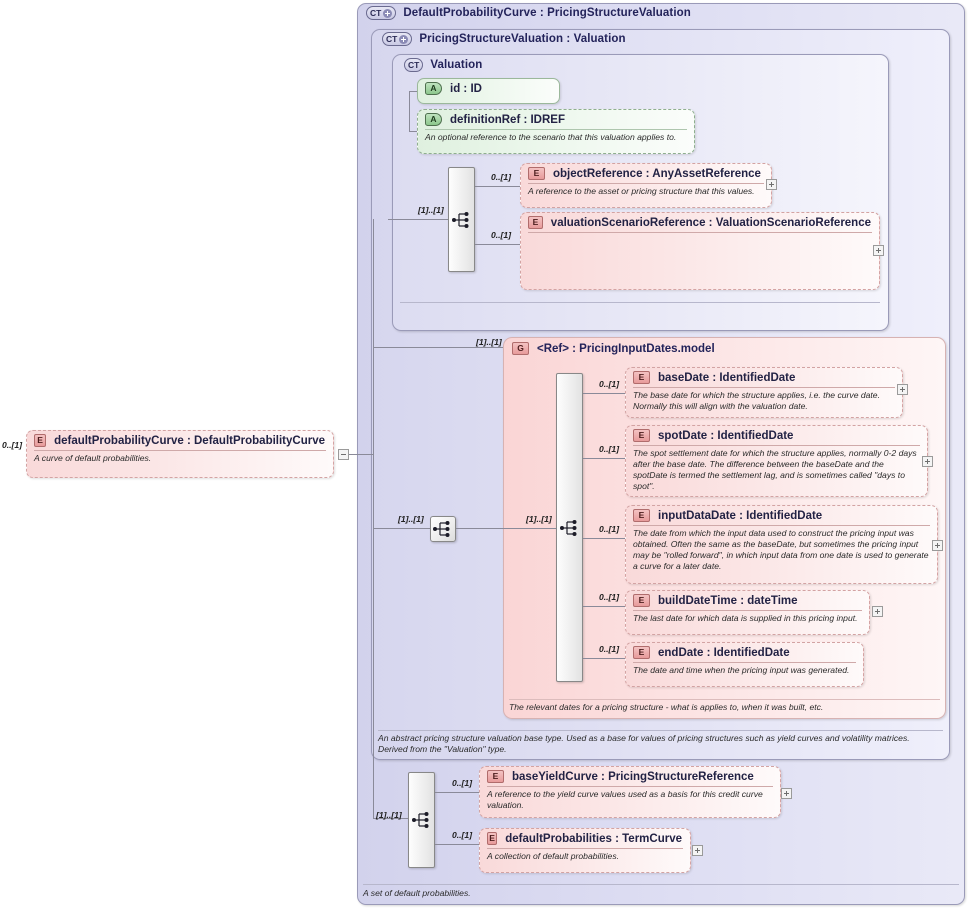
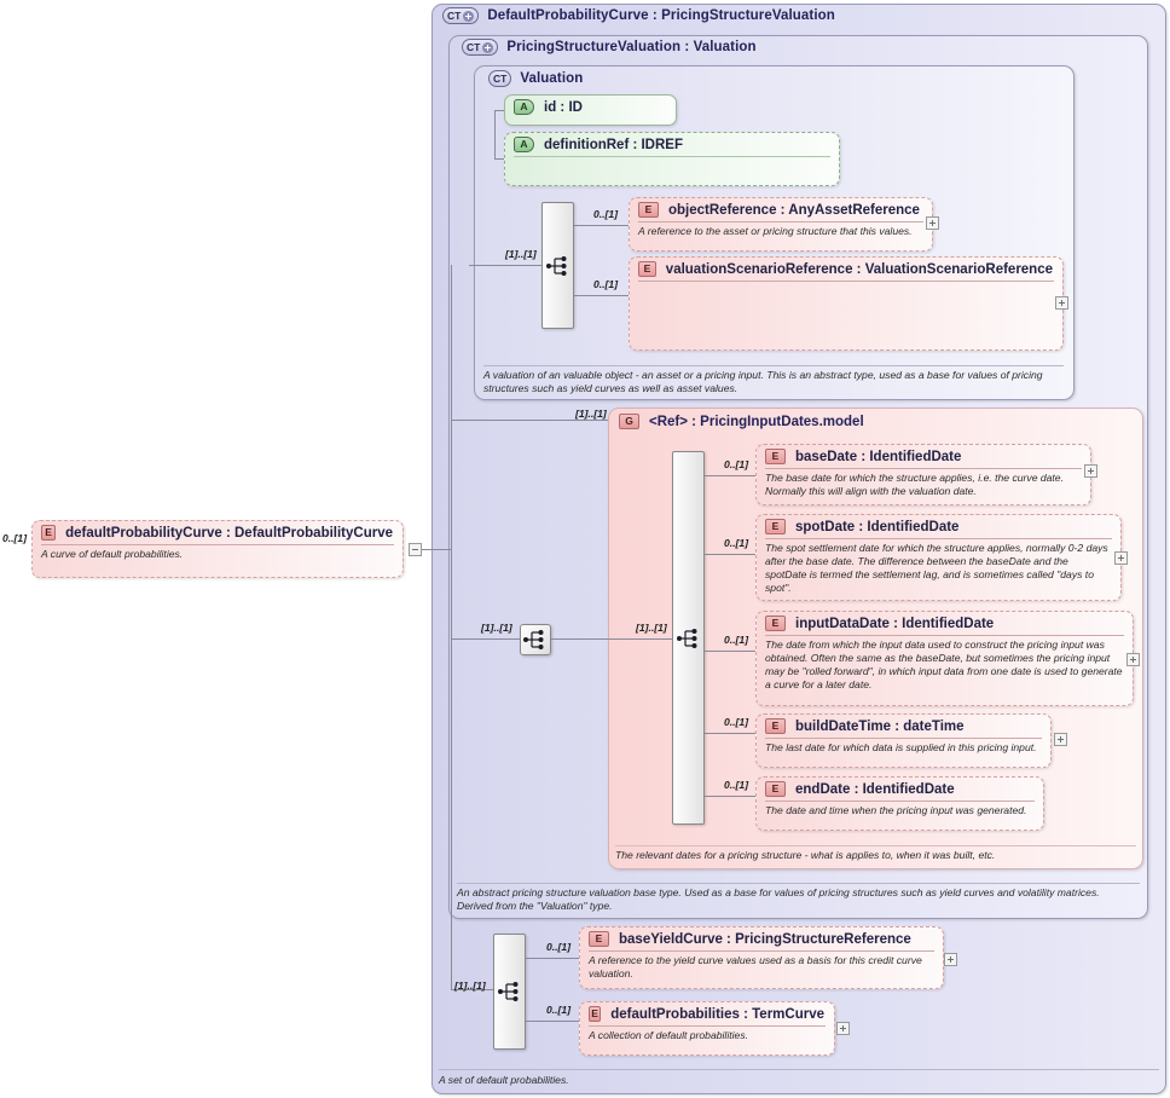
  CT
  DefaultProbabilityCurve : PricingStructureValuation
  A set of default probabilities.
  CT
  PricingStructureValuation : Valuation
  An abstract pricing structure valuation base type. Used as a base for values of pricing structures such as yield curves and volatility matrices. Derived from the "Valuation" type.
  CT
  Valuation
+ A valuation of an valuable object - an asset or a pricing input. This is an abstract type, used as a base for values of pricing structures such as yield curves as well as asset values.
  0..[1]
  E
  defaultProbabilityCurve : DefaultProbabilityCurve
  A curve of default probabilities.
  A
  id : ID
  A
  definitionRef : IDREF
- An optional reference to the scenario that this valuation applies to.
  [1]..[1]
  0..[1]
  0..[1]
  E
  objectReference : AnyAssetReference
  A reference to the asset or pricing structure that this values.
  E
  valuationScenarioReference : ValuationScenarioReference
  G
  <Ref> : PricingInputDates.model
  [1]..[1]
  The relevant dates for a pricing structure - what is applies to, when it was built, etc.
  [1]..[1]
  [1]..[1]
  0..[1]
  E
  baseDate : IdentifiedDate
  The base date for which the structure applies, i.e. the curve date. Normally this will align with the valuation date.
  0..[1]
  E
  spotDate : IdentifiedDate
  The spot settlement date for which the structure applies, normally 0-2 days after the base date. The difference between the baseDate and the spotDate is termed the settlement lag, and is sometimes called "days to spot".
  0..[1]
  E
  inputDataDate : IdentifiedDate
  The date from which the input data used to construct the pricing input was obtained. Often the same as the baseDate, but sometimes the pricing input may be "rolled forward", in which input data from one date is used to generate a curve for a later date.
  0..[1]
  E
  buildDateTime : dateTime
  The last date for which data is supplied in this pricing input.
  0..[1]
  E
  endDate : IdentifiedDate
  The date and time when the pricing input was generated.
  [1]..[1]
  0..[1]
  E
  baseYieldCurve : PricingStructureReference
  A reference to the yield curve values used as a basis for this credit curve valuation.
  0..[1]
  E
  defaultProbabilities : TermCurve
  A collection of default probabilities.
